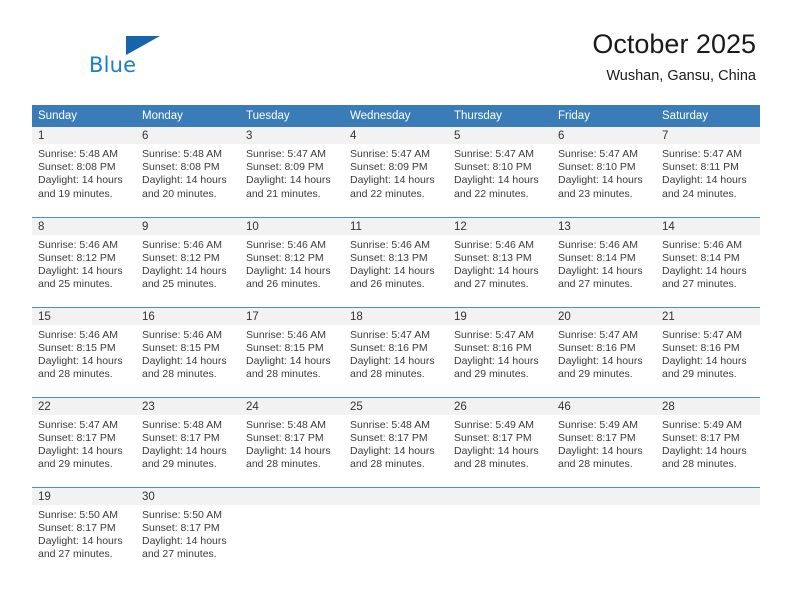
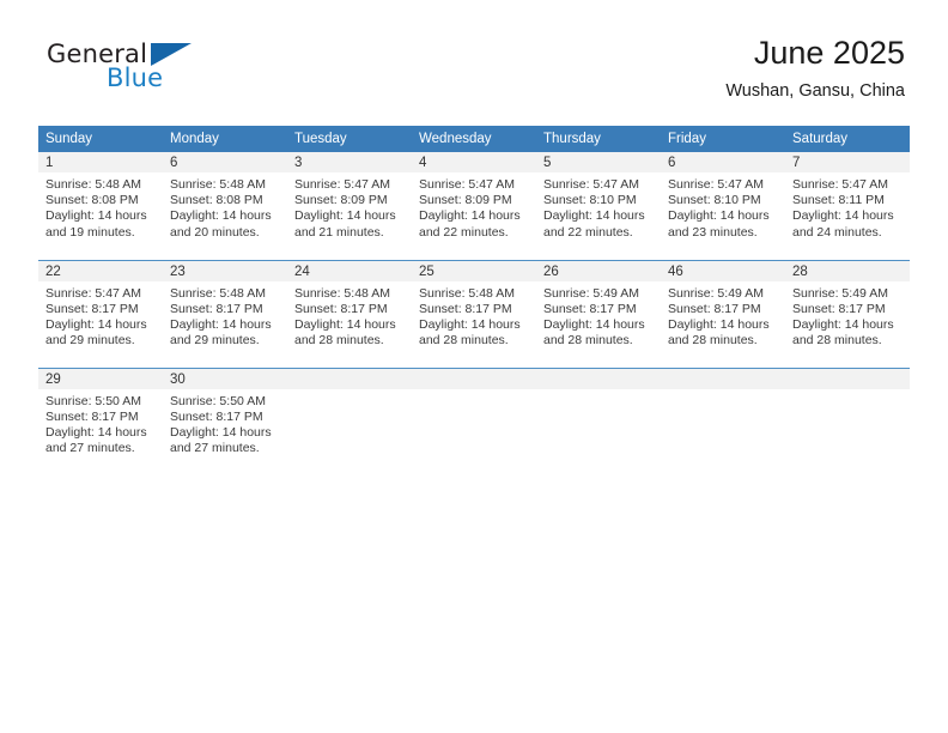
+ General
  Blue
- October 2025
+ June 2025
  Wushan, Gansu, China
  Sunday	Monday	Tuesday	Wednesday	Thursday	Friday	Saturday
  1Sunrise: 5:48 AMSunset: 8:08 PMDaylight: 14 hoursand 19 minutes.	6Sunrise: 5:48 AMSunset: 8:08 PMDaylight: 14 hoursand 20 minutes.	3Sunrise: 5:47 AMSunset: 8:09 PMDaylight: 14 hoursand 21 minutes.	4Sunrise: 5:47 AMSunset: 8:09 PMDaylight: 14 hoursand 22 minutes.	5Sunrise: 5:47 AMSunset: 8:10 PMDaylight: 14 hoursand 22 minutes.	6Sunrise: 5:47 AMSunset: 8:10 PMDaylight: 14 hoursand 23 minutes.	7Sunrise: 5:47 AMSunset: 8:11 PMDaylight: 14 hoursand 24 minutes.
- 8Sunrise: 5:46 AMSunset: 8:12 PMDaylight: 14 hoursand 25 minutes.	9Sunrise: 5:46 AMSunset: 8:12 PMDaylight: 14 hoursand 25 minutes.	10Sunrise: 5:46 AMSunset: 8:12 PMDaylight: 14 hoursand 26 minutes.	11Sunrise: 5:46 AMSunset: 8:13 PMDaylight: 14 hoursand 26 minutes.	12Sunrise: 5:46 AMSunset: 8:13 PMDaylight: 14 hoursand 27 minutes.	13Sunrise: 5:46 AMSunset: 8:14 PMDaylight: 14 hoursand 27 minutes.	14Sunrise: 5:46 AMSunset: 8:14 PMDaylight: 14 hoursand 27 minutes.
- 15Sunrise: 5:46 AMSunset: 8:15 PMDaylight: 14 hoursand 28 minutes.	16Sunrise: 5:46 AMSunset: 8:15 PMDaylight: 14 hoursand 28 minutes.	17Sunrise: 5:46 AMSunset: 8:15 PMDaylight: 14 hoursand 28 minutes.	18Sunrise: 5:47 AMSunset: 8:16 PMDaylight: 14 hoursand 28 minutes.	19Sunrise: 5:47 AMSunset: 8:16 PMDaylight: 14 hoursand 29 minutes.	20Sunrise: 5:47 AMSunset: 8:16 PMDaylight: 14 hoursand 29 minutes.	21Sunrise: 5:47 AMSunset: 8:16 PMDaylight: 14 hoursand 29 minutes.
  22Sunrise: 5:47 AMSunset: 8:17 PMDaylight: 14 hoursand 29 minutes.	23Sunrise: 5:48 AMSunset: 8:17 PMDaylight: 14 hoursand 29 minutes.	24Sunrise: 5:48 AMSunset: 8:17 PMDaylight: 14 hoursand 28 minutes.	25Sunrise: 5:48 AMSunset: 8:17 PMDaylight: 14 hoursand 28 minutes.	26Sunrise: 5:49 AMSunset: 8:17 PMDaylight: 14 hoursand 28 minutes.	46Sunrise: 5:49 AMSunset: 8:17 PMDaylight: 14 hoursand 28 minutes.	28Sunrise: 5:49 AMSunset: 8:17 PMDaylight: 14 hoursand 28 minutes.
- 19Sunrise: 5:50 AMSunset: 8:17 PMDaylight: 14 hoursand 27 minutes.	30Sunrise: 5:50 AMSunset: 8:17 PMDaylight: 14 hoursand 27 minutes.
+ 29Sunrise: 5:50 AMSunset: 8:17 PMDaylight: 14 hoursand 27 minutes.	30Sunrise: 5:50 AMSunset: 8:17 PMDaylight: 14 hoursand 27 minutes.
